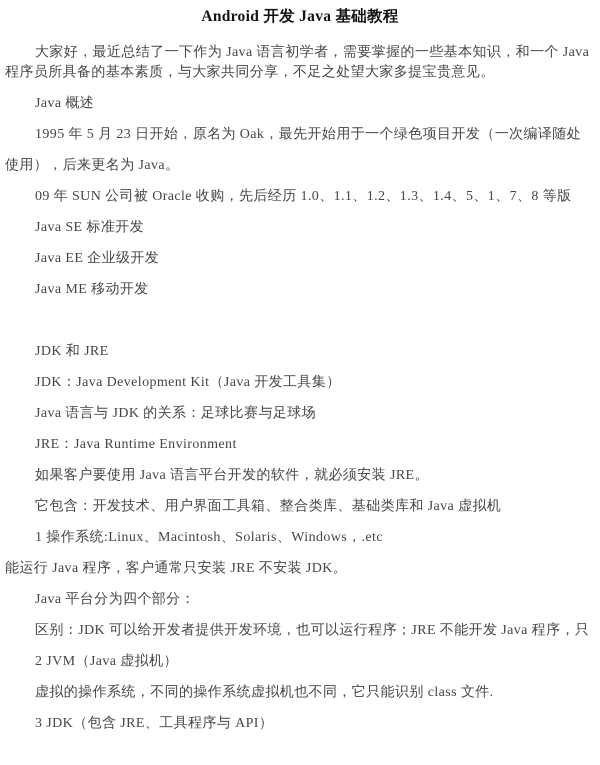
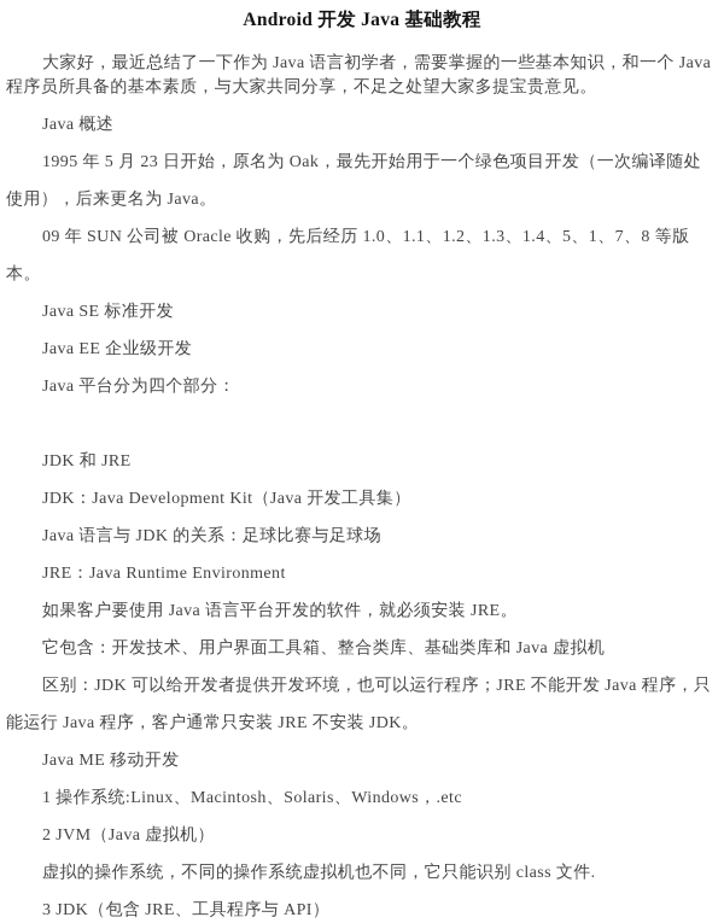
  Android 开发 Java 基础教程
  大家好，最近总结了一下作为 Java 语言初学者，需要掌握的一些基本知识，和一个 Java
  程序员所具备的基本素质，与大家共同分享，不足之处望大家多提宝贵意见。
  Java 概述
  1995 年 5 月 23 日开始，原名为 Oak，最先开始用于一个绿色项目开发（一次编译随处
  使用），后来更名为 Java。
  09 年 SUN 公司被 Oracle 收购，先后经历 1.0、1.1、1.2、1.3、1.4、5、1、7、8 等版
+ 本。
  Java SE 标准开发
  Java EE 企业级开发
- Java ME 移动开发
+ Java 平台分为四个部分：
  JDK 和 JRE
  JDK：Java Development Kit（Java 开发工具集）
  Java 语言与 JDK 的关系：足球比赛与足球场
  JRE：Java Runtime Environment
  如果客户要使用 Java 语言平台开发的软件，就必须安装 JRE。
  它包含：开发技术、用户界面工具箱、整合类库、基础类库和 Java 虚拟机
- 1 操作系统:Linux、Macintosh、Solaris、Windows，.etc
+ 区别：JDK 可以给开发者提供开发环境，也可以运行程序；JRE 不能开发 Java 程序，只
  能运行 Java 程序，客户通常只安装 JRE 不安装 JDK。
- Java 平台分为四个部分：
+ Java ME 移动开发
- 区别：JDK 可以给开发者提供开发环境，也可以运行程序；JRE 不能开发 Java 程序，只
+ 1 操作系统:Linux、Macintosh、Solaris、Windows，.etc
  2 JVM（Java 虚拟机）
  虚拟的操作系统，不同的操作系统虚拟机也不同，它只能识别 class 文件.
  3 JDK（包含 JRE、工具程序与 API）
